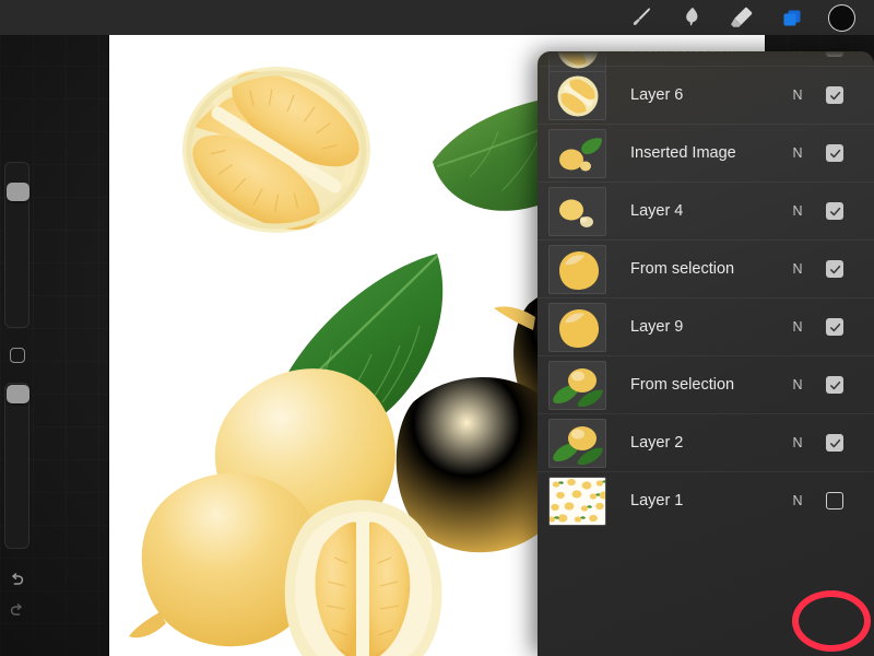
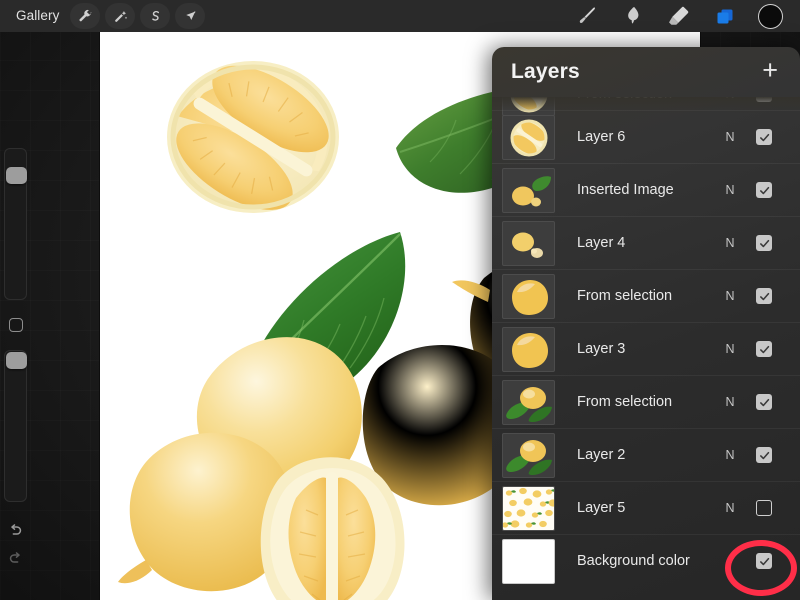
+ Gallery
+ Layers
+ +
  Layer 6
  N
  Inserted Image
  N
  Layer 4
  N
  From selection
  N
- Layer 9
+ Layer 3
  N
  From selection
  N
  Layer 2
  N
- Layer 1
+ Layer 5
  N
+ Background color
